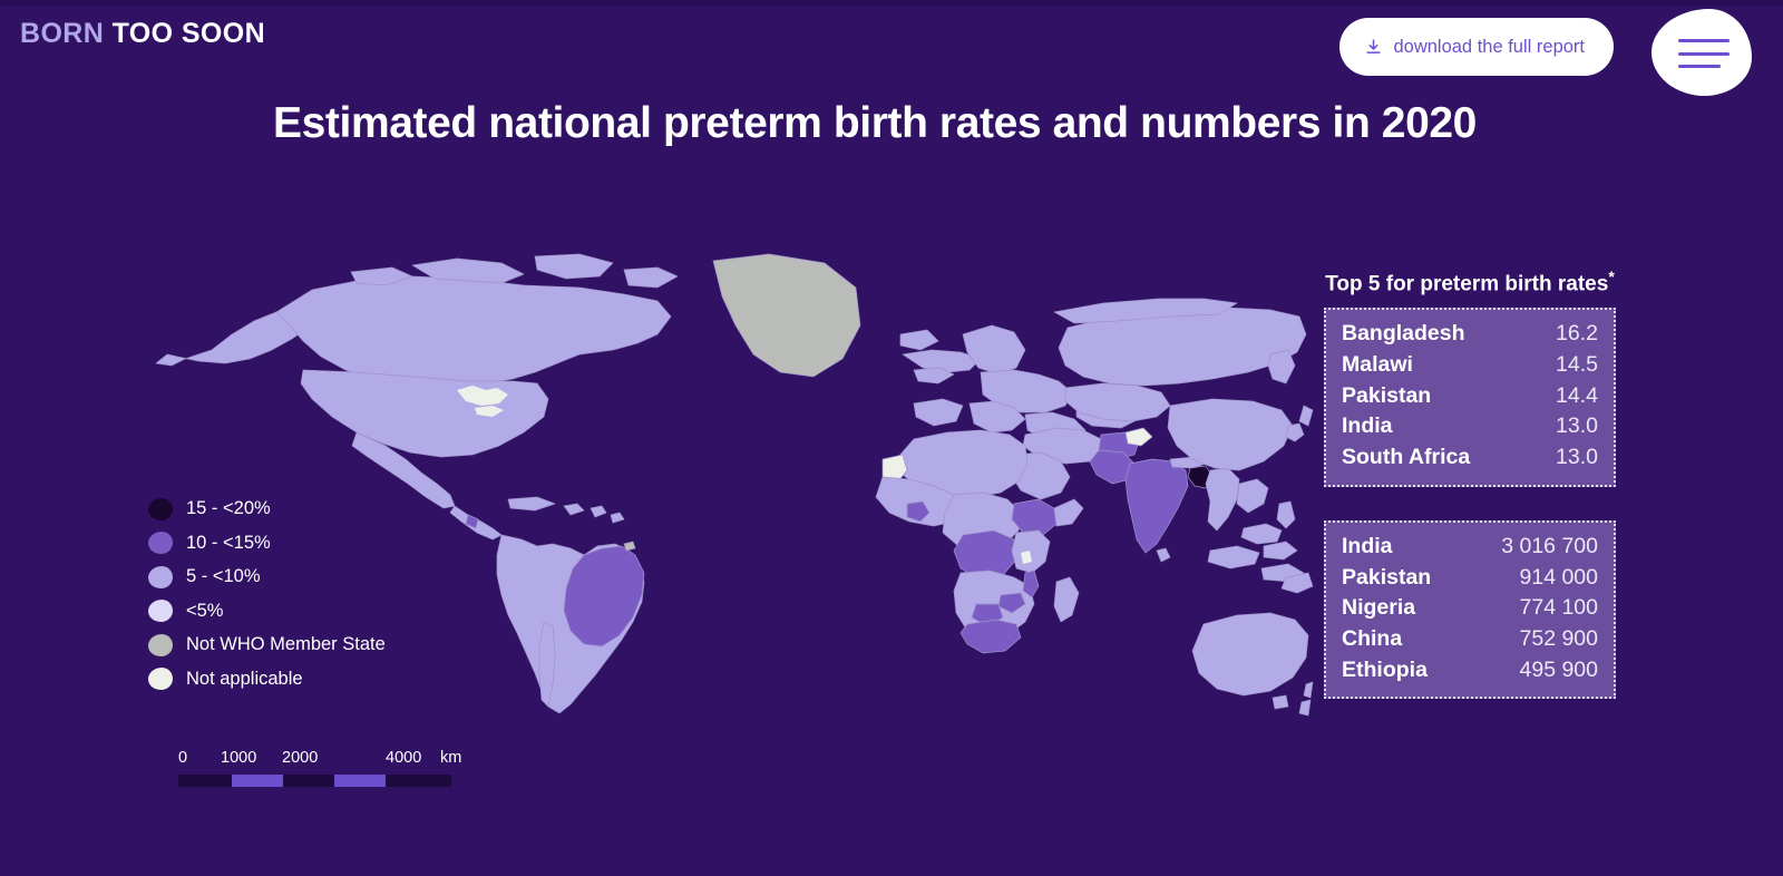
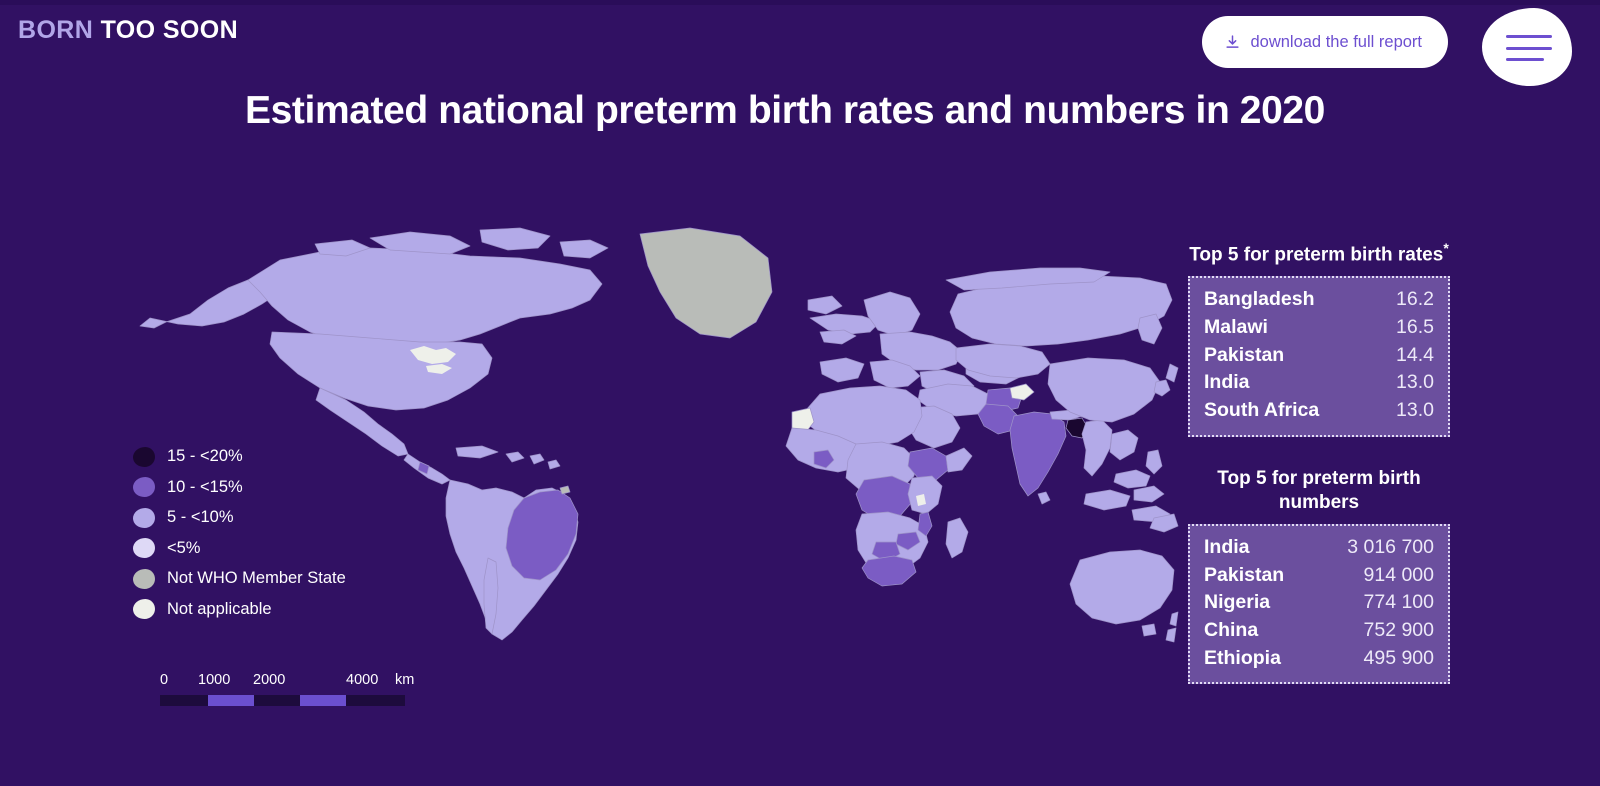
  BORN TOO SOON
  download the full report
  Estimated national preterm birth rates and numbers in 2020
  15 - <20%
  10 - <15%
  5 - <10%
  <5%
  Not WHO Member State
  Not applicable
  0
  1000
  2000
  4000
  km
  Top 5 for preterm birth rates*
  Bangladesh
  16.2
  Malawi
- 14.5
+ 16.5
  Pakistan
  14.4
  India
  13.0
  South Africa
  13.0
+ Top 5 for preterm birth numbers
  India
  3 016 700
  Pakistan
  914 000
  Nigeria
  774 100
  China
  752 900
  Ethiopia
  495 900
